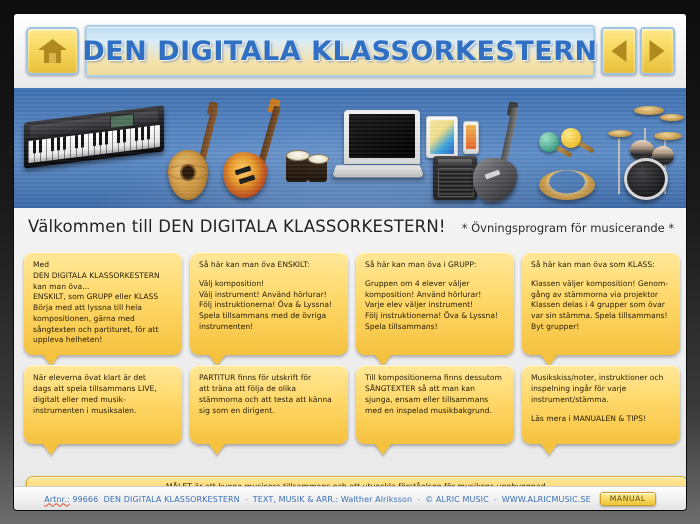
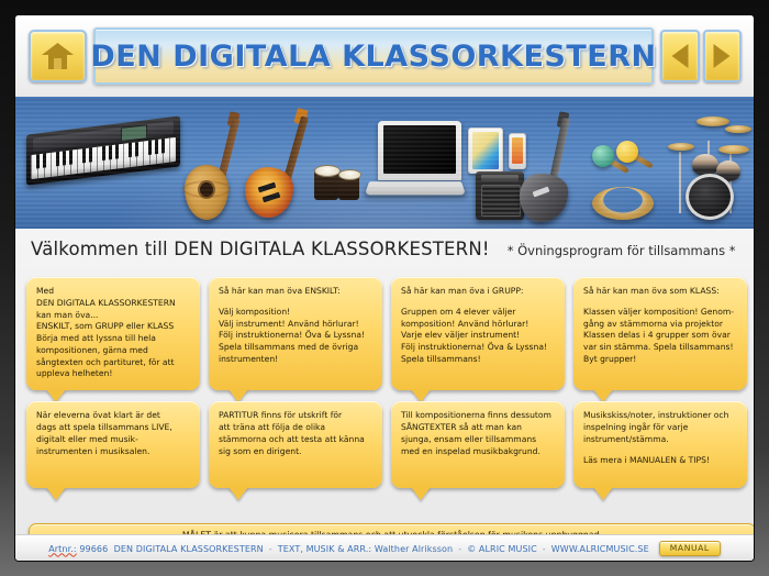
  DEN DIGITALA KLASSORKESTERN
  Välkommen till DEN DIGITALA KLASSORKESTERN!
- * Övningsprogram för musicerande *
+ * Övningsprogram för tillsammans *
  Med
  DEN DIGITALA KLASSORKESTERN
  kan man öva...
  ENSKILT, som GRUPP eller KLASS
  Börja med att lyssna till hela
  kompositionen, gärna med
  sångtexten och partituret, för att
  uppleva helheten!
  Så här kan man öva ENSKILT:
  Välj komposition!
  Välj instrument! Använd hörlurar!
  Följ instruktionerna! Öva & Lyssna!
  Spela tillsammans med de övriga
  instrumenten!
  Så här kan man öva i GRUPP:
  Gruppen om 4 elever väljer
  komposition! Använd hörlurar!
  Varje elev väljer instrument!
  Följ instruktionerna! Öva & Lyssna!
  Spela tillsammans!
  Så här kan man öva som KLASS:
  Klassen väljer komposition! Genom-
  gång av stämmorna via projektor
  Klassen delas i 4 grupper som övar
  var sin stämma. Spela tillsammans!
  Byt grupper!
  När eleverna övat klart är det
  dags att spela tillsammans LIVE,
  digitalt eller med musik-
  instrumenten i musiksalen.
  PARTITUR finns för utskrift för
  att träna att följa de olika
  stämmorna och att testa att känna
  sig som en dirigent.
  Till kompositionerna finns dessutom
  SÅNGTEXTER så att man kan
  sjunga, ensam eller tillsammans
  med en inspelad musikbakgrund.
  Musikskiss/noter, instruktioner och
  inspelning ingår för varje
  instrument/stämma.
  Läs mera i MANUALEN & TIPS!
  Artnr.: 99666 DEN DIGITALA KLASSORKESTERN - TEXT, MUSIK & ARR.: Walther Alriksson - © ALRIC MUSIC - WWW.ALRICMUSIC.SE
  MANUAL
